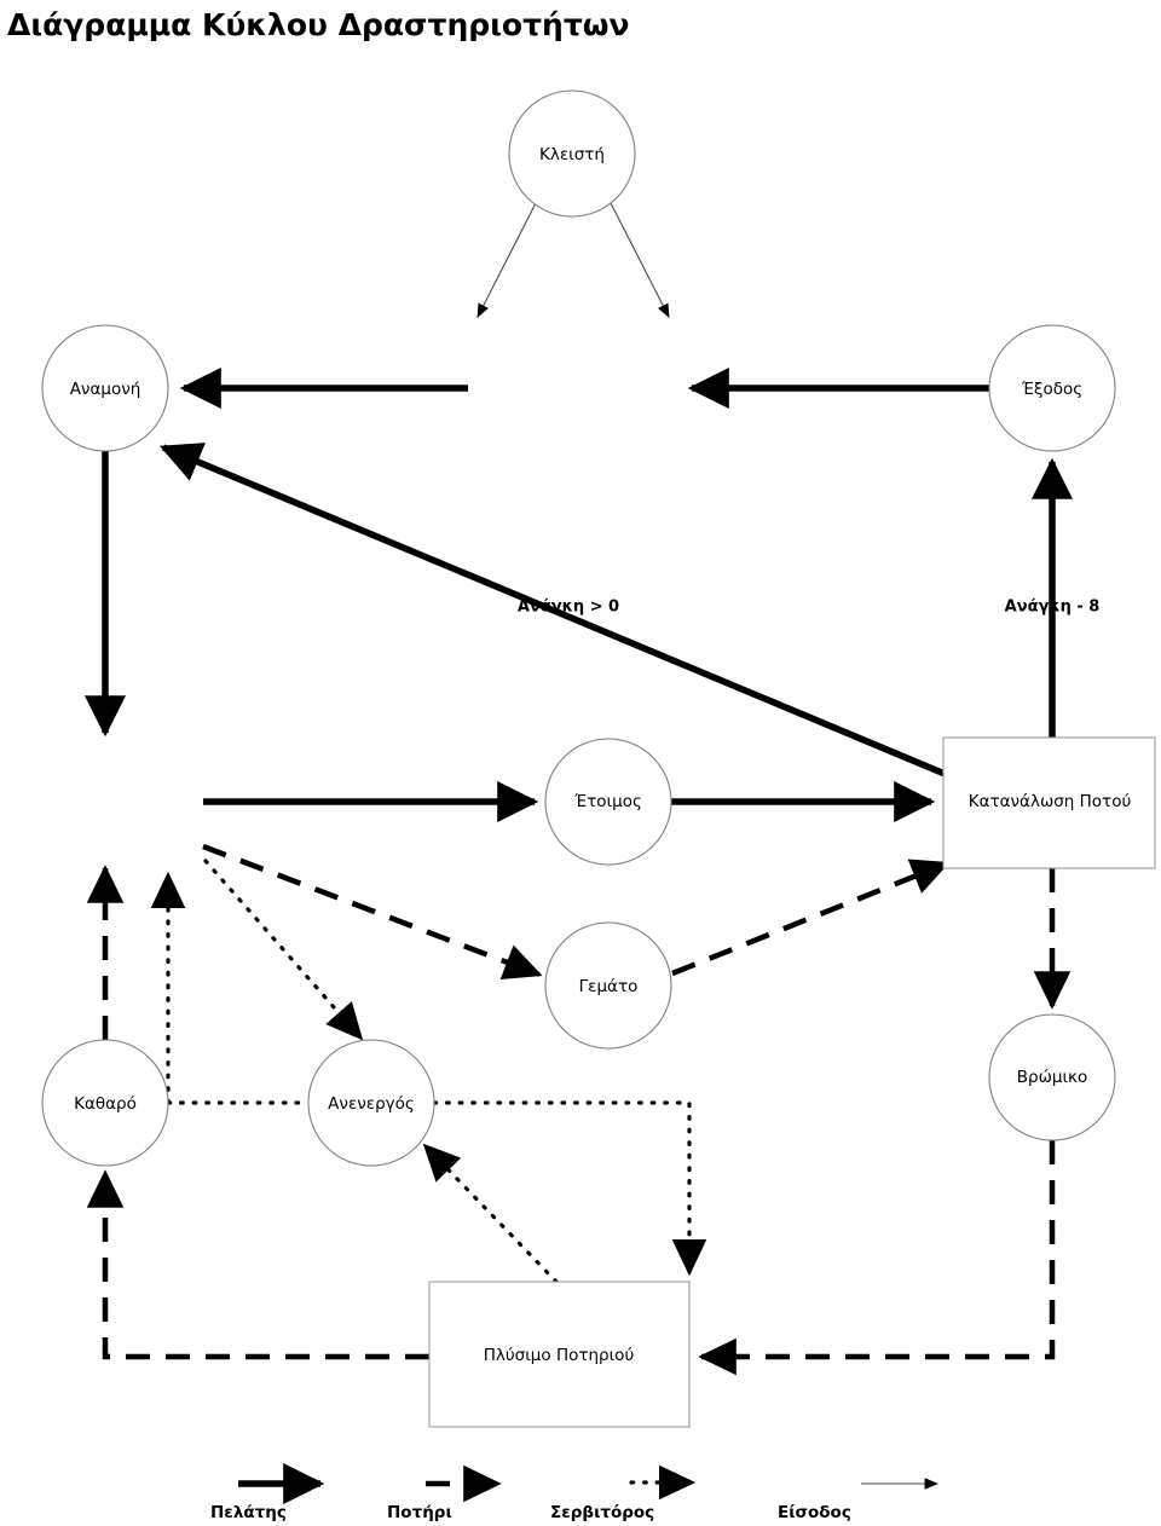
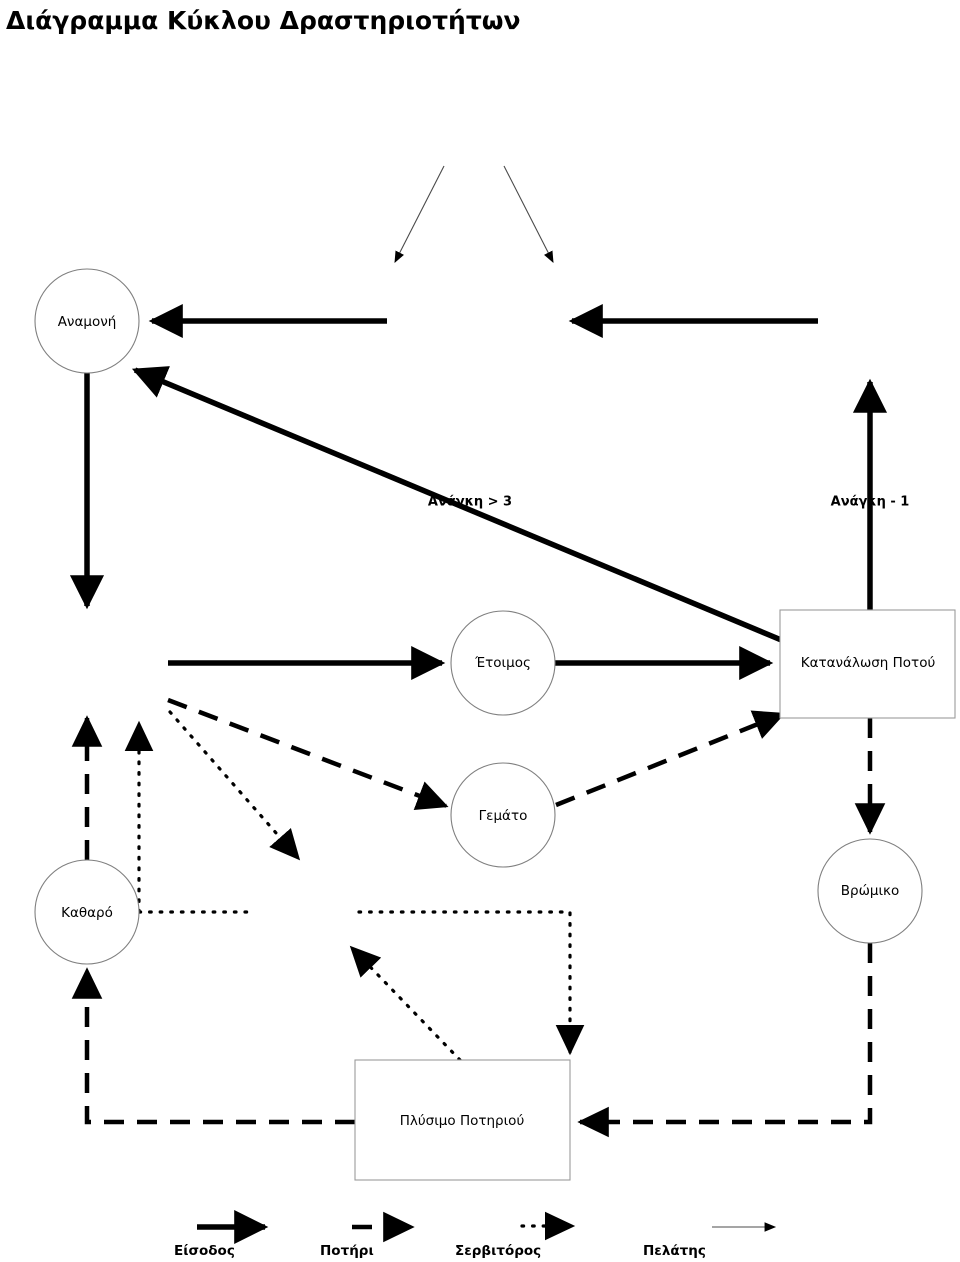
  Διάγραμμα Κύκλου Δραστηριοτήτων
- Ανάγκη > 0
+ Ανάγκη > 3
- Ανάγκη - 8
+ Ανάγκη - 1
- Κλειστή
  Αναμονή
- Έξοδος
  Έτοιμος
  Κατανάλωση Ποτού
  Γεμάτο
  Καθαρό
- Ανενεργός
  Βρώμικο
  Πλύσιμο Ποτηριού
- Πελάτης
+ Είσοδος
  Ποτήρι
  Σερβιτόρος
- Είσοδος
+ Πελάτης
